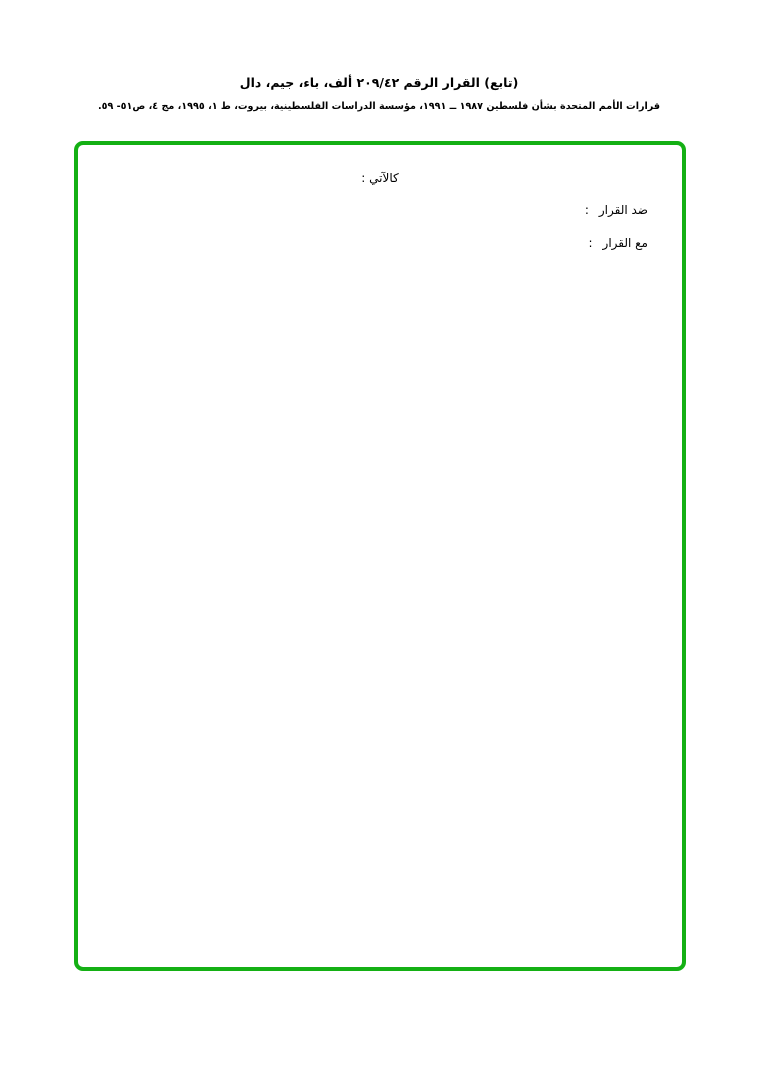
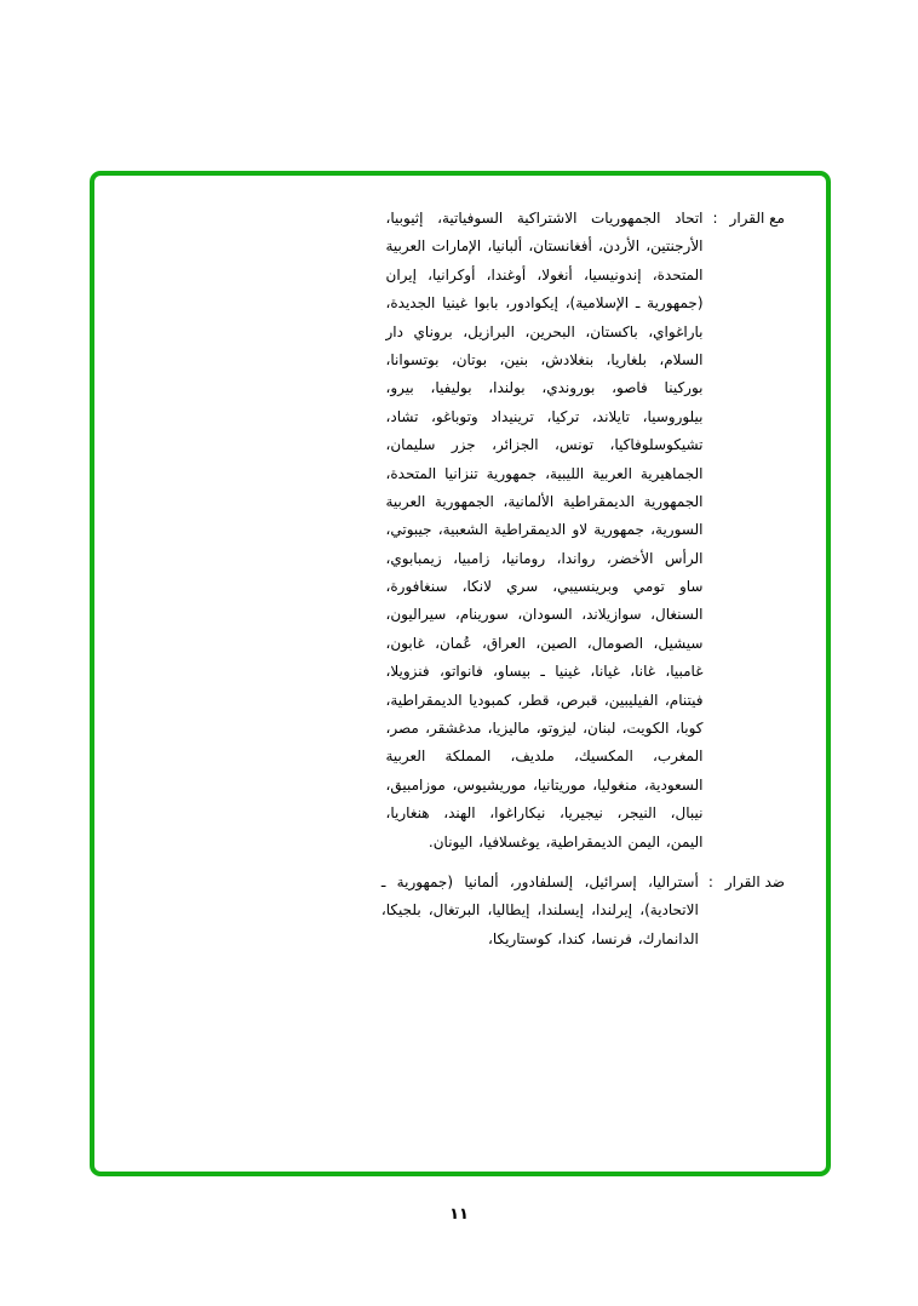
- (تابع) القرار الرقم ٢٠٩/٤٢ ألف، باء، جيم، دال
- قرارات الأمم المتحدة بشأن فلسطين ١٩٨٧ ــ ١٩٩١، مؤسسة الدراسات الفلسطينية، بيروت، ط ١، ١٩٩٥، مج ٤، ص٥١- ٥٩.
- كالآتي :
- ضد القرار
+ مع القرار
  :
+ اتحاد الجمهوريات الاشتراكية السوفياتية، إثيوبيا، الأرجنتين، الأردن، أفغانستان، ألبانيا، الإمارات العربية المتحدة، إندونيسيا، أنغولا، أوغندا، أوكرانيا، إيران (جمهورية ـ الإسلامية)، إيكوادور، بابوا غينيا الجديدة، باراغواي، باكستان، البحرين، البرازيل، بروناي دار السلام، بلغاريا، بنغلادش، بنين، بوتان، بوتسوانا، بوركينا فاصو، بوروندي، بولندا، بوليفيا، بيرو، بيلوروسيا، تايلاند، تركيا، ترينيداد وتوباغو، تشاد، تشيكوسلوفاكيا، تونس، الجزائر، جزر سليمان، الجماهيرية العربية الليبية، جمهورية تنزانيا المتحدة، الجمهورية الديمقراطية الألمانية، الجمهورية العربية السورية، جمهورية لاو الديمقراطية الشعبية، جيبوتي، الرأس الأخضر، رواندا، رومانيا، زامبيا، زيمبابوي، ساو تومي وبرينسيبي، سري لانكا، سنغافورة، السنغال، سوازيلاند، السودان، سورينام، سيراليون، سيشيل، الصومال، الصين، العراق، عُمان، غابون، غامبيا، غانا، غيانا، غينيا ـ بيساو، فانواتو، فنزويلا، فيتنام، الفيليبين، قبرص، قطر، كمبوديا الديمقراطية، كوبا، الكويت، لبنان، ليزوتو، ماليزيا، مدغشقر، مصر، المغرب، المكسيك، ملديف، المملكة العربية السعودية، منغوليا، موريتانيا، موريشيوس، موزامبيق، نيبال، النيجر، نيجيريا، نيكاراغوا، الهند، هنغاريا، اليمن، اليمن الديمقراطية، يوغسلافيا، اليونان.
- مع القرار
+ ضد القرار
  :
+ أستراليا، إسرائيل، إلسلفادور، ألمانيا (جمهورية ـ الاتحادية)، إيرلندا، إيسلندا، إيطاليا، البرتغال، بلجيكا، الدانمارك، فرنسا، كندا، كوستاريكا،
+ ١١
